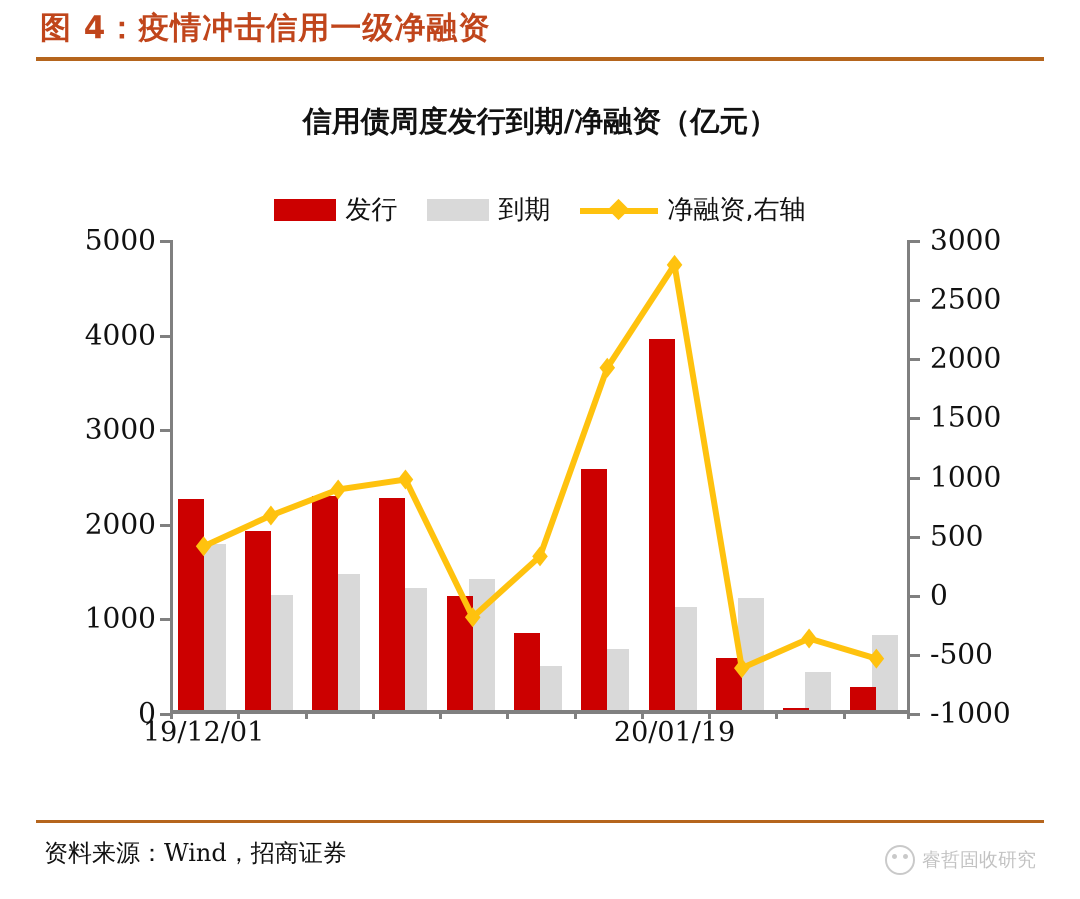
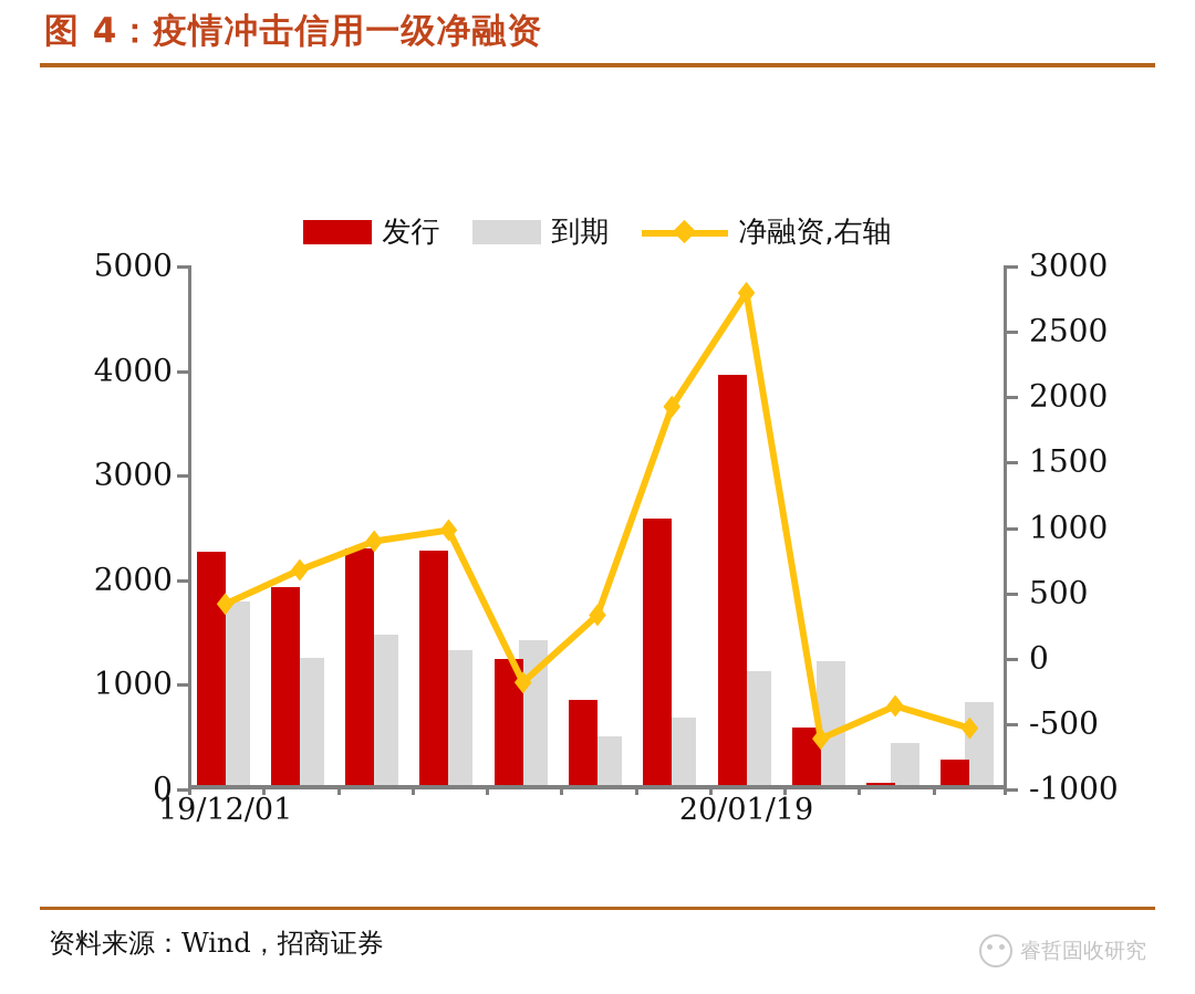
  图 4：疫情冲击信用一级净融资
- 信用债周度发行到期/净融资（亿元）
  发行
  到期
  净融资,右轴
  0
  1000
  2000
  3000
  4000
  5000
  -1000
  -500
  0
  500
  1000
  1500
  2000
  2500
  3000
  19/12/01
  20/01/19
  资料来源：Wind，招商证券
  睿哲固收研究
